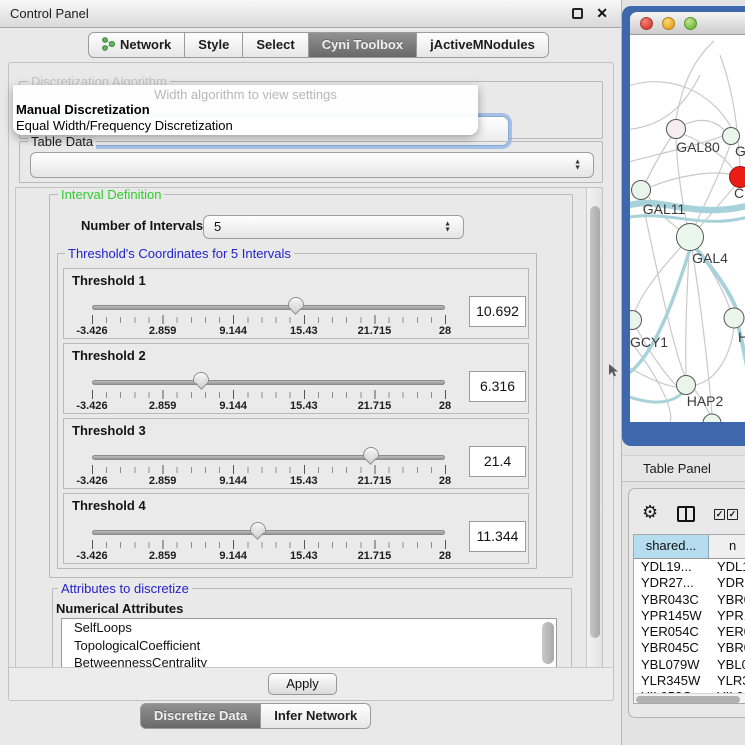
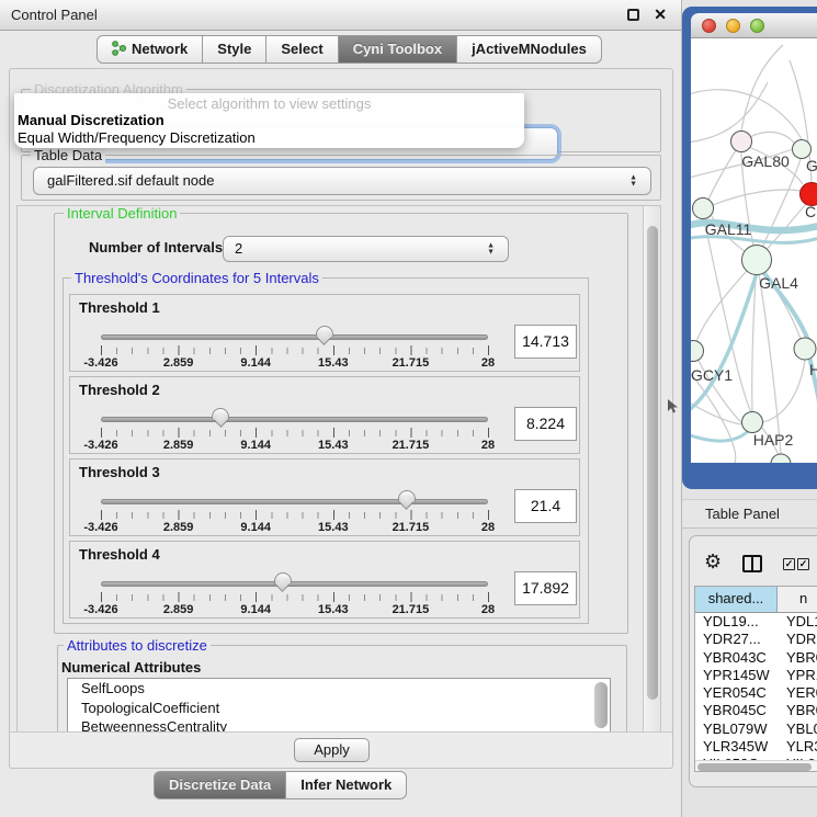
  Control Panel
  ✕
  Network
  Style
  Select
  Cyni Toolbox
  jActiveMNodules
  Discretization Algorithm
  Table Data
+ galFiltered.sif default node
- Width algorithm to view settings
+ Select algorithm to view settings
  Manual Discretization
  Equal Width/Frequency Discretization
  Interval Definition
  Number of Intervals
- 5
+ 2
  Threshold's Coordinates for 5 Intervals
  Threshold 1
  -3.426
  2.859
  9.144
  15.43
  21.715
  28
- 10.692
+ 14.713
  Threshold 2
  -3.426
  2.859
  9.144
  15.43
  21.715
  28
- 6.316
+ 8.224
  Threshold 3
  -3.426
  2.859
  9.144
  15.43
  21.715
  28
  21.4
  Threshold 4
  -3.426
  2.859
  9.144
  15.43
  21.715
  28
- 11.344
+ 17.892
  Attributes to discretize
  Numerical Attributes
  SelfLoops
  TopologicalCoefficient
  BetweennessCentrality
  Apply
  Discretize Data
  Infer Network
  GAL80
  C
  GAL11
  GAL4
  GCY1
  H
  HAP2
  Table Panel
  ⚙
  ✓
  ✓
  shared...
  n
  YDL19...
  YDL
  YDR27...
  YDR
  YBR043C
  YBR
  YPR145W
  YPR
  YER054C
  YER
  YBR045C
  YBR
  YBL079W
  YBL
  YLR345W
  YLR
